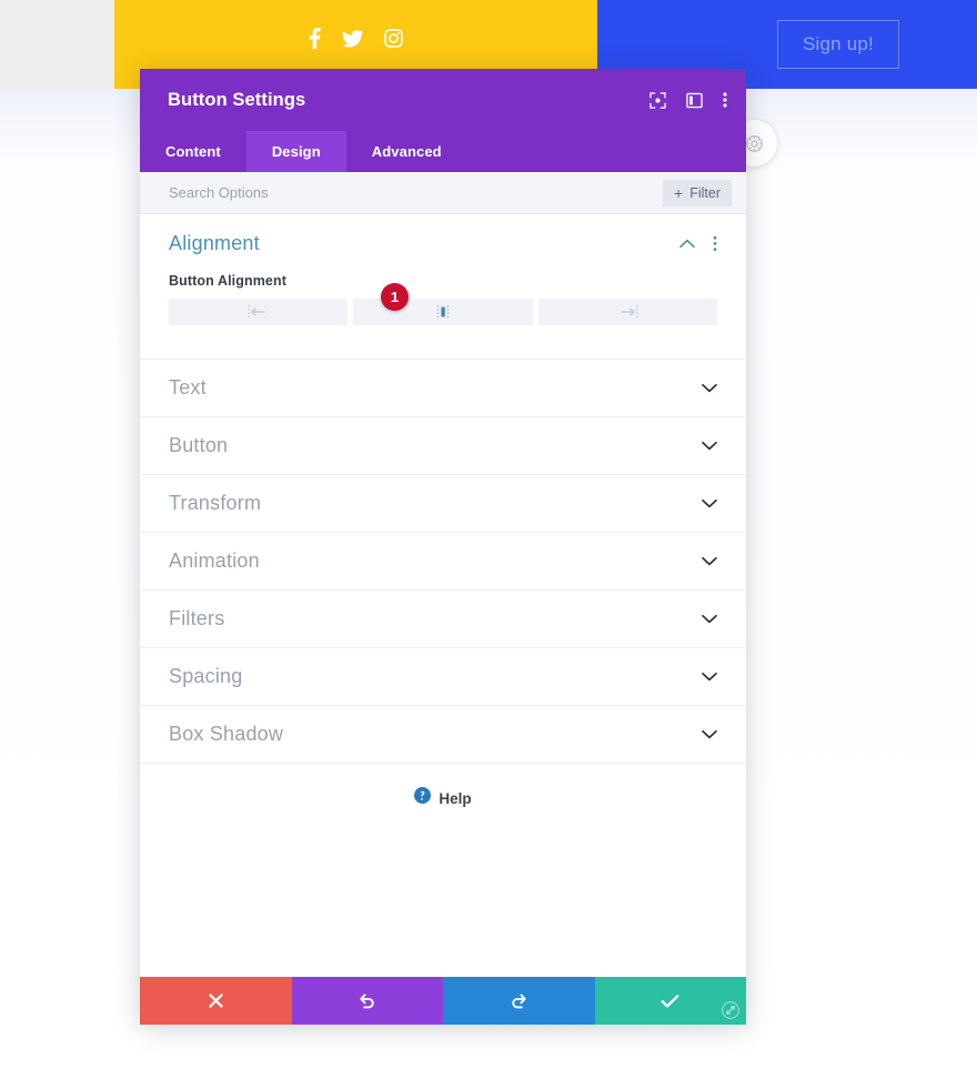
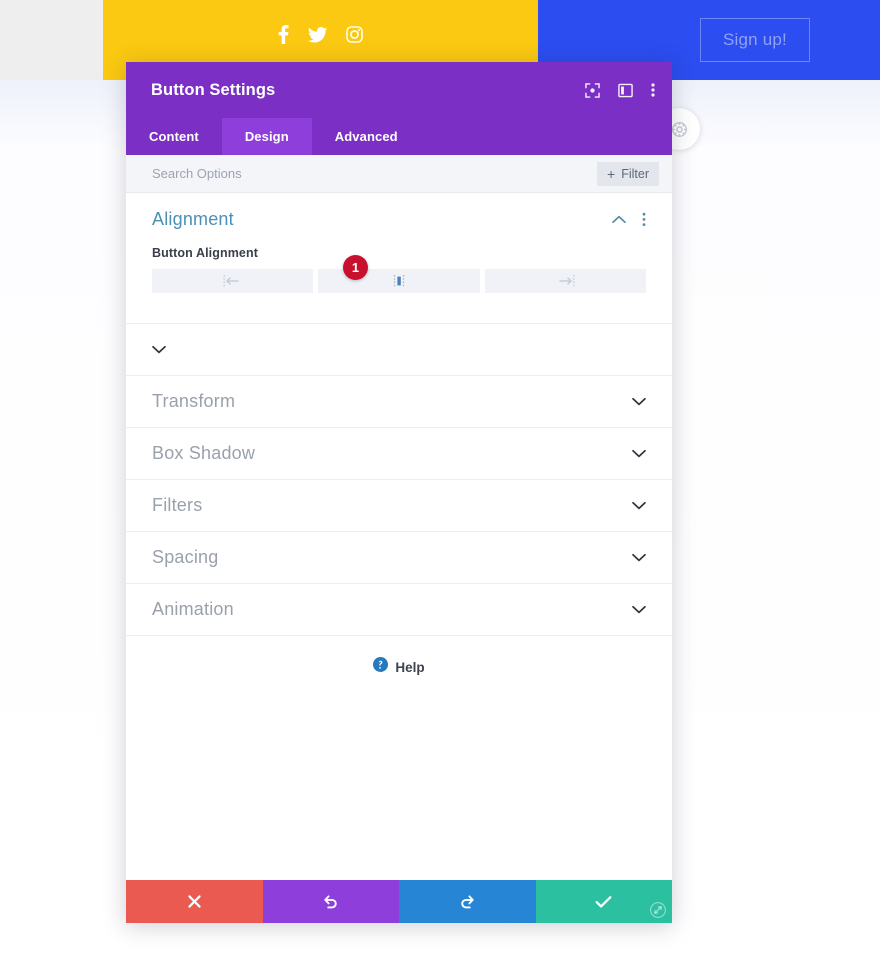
  Sign up!
  Button Settings
  Content
  Design
  Advanced
  Search Options
  +
  Filter
  Alignment
  Button Alignment
  1
- Text
- Button
  Transform
- Animation
+ Box Shadow
  Filters
  Spacing
- Box Shadow
+ Animation
  Help
